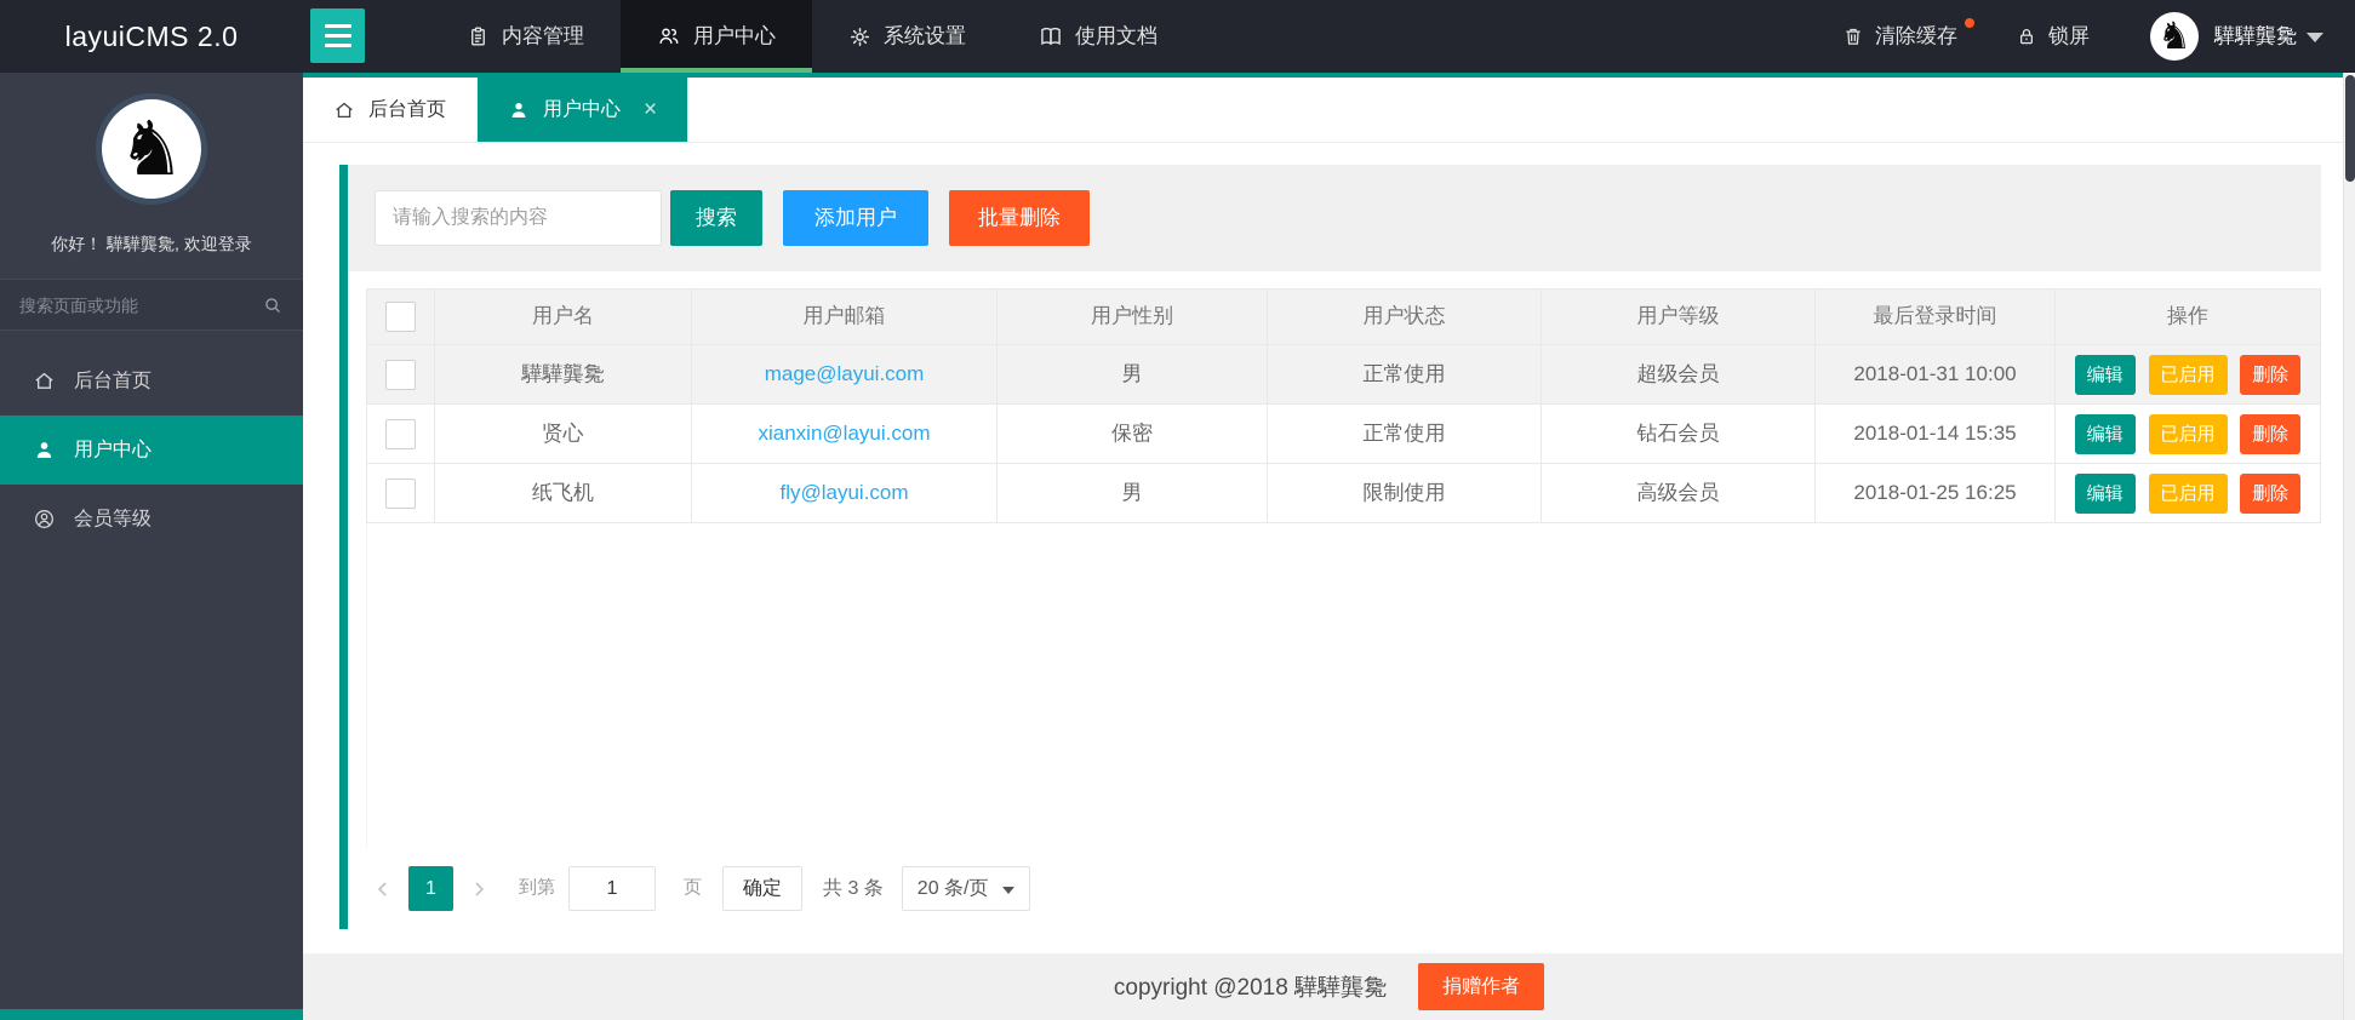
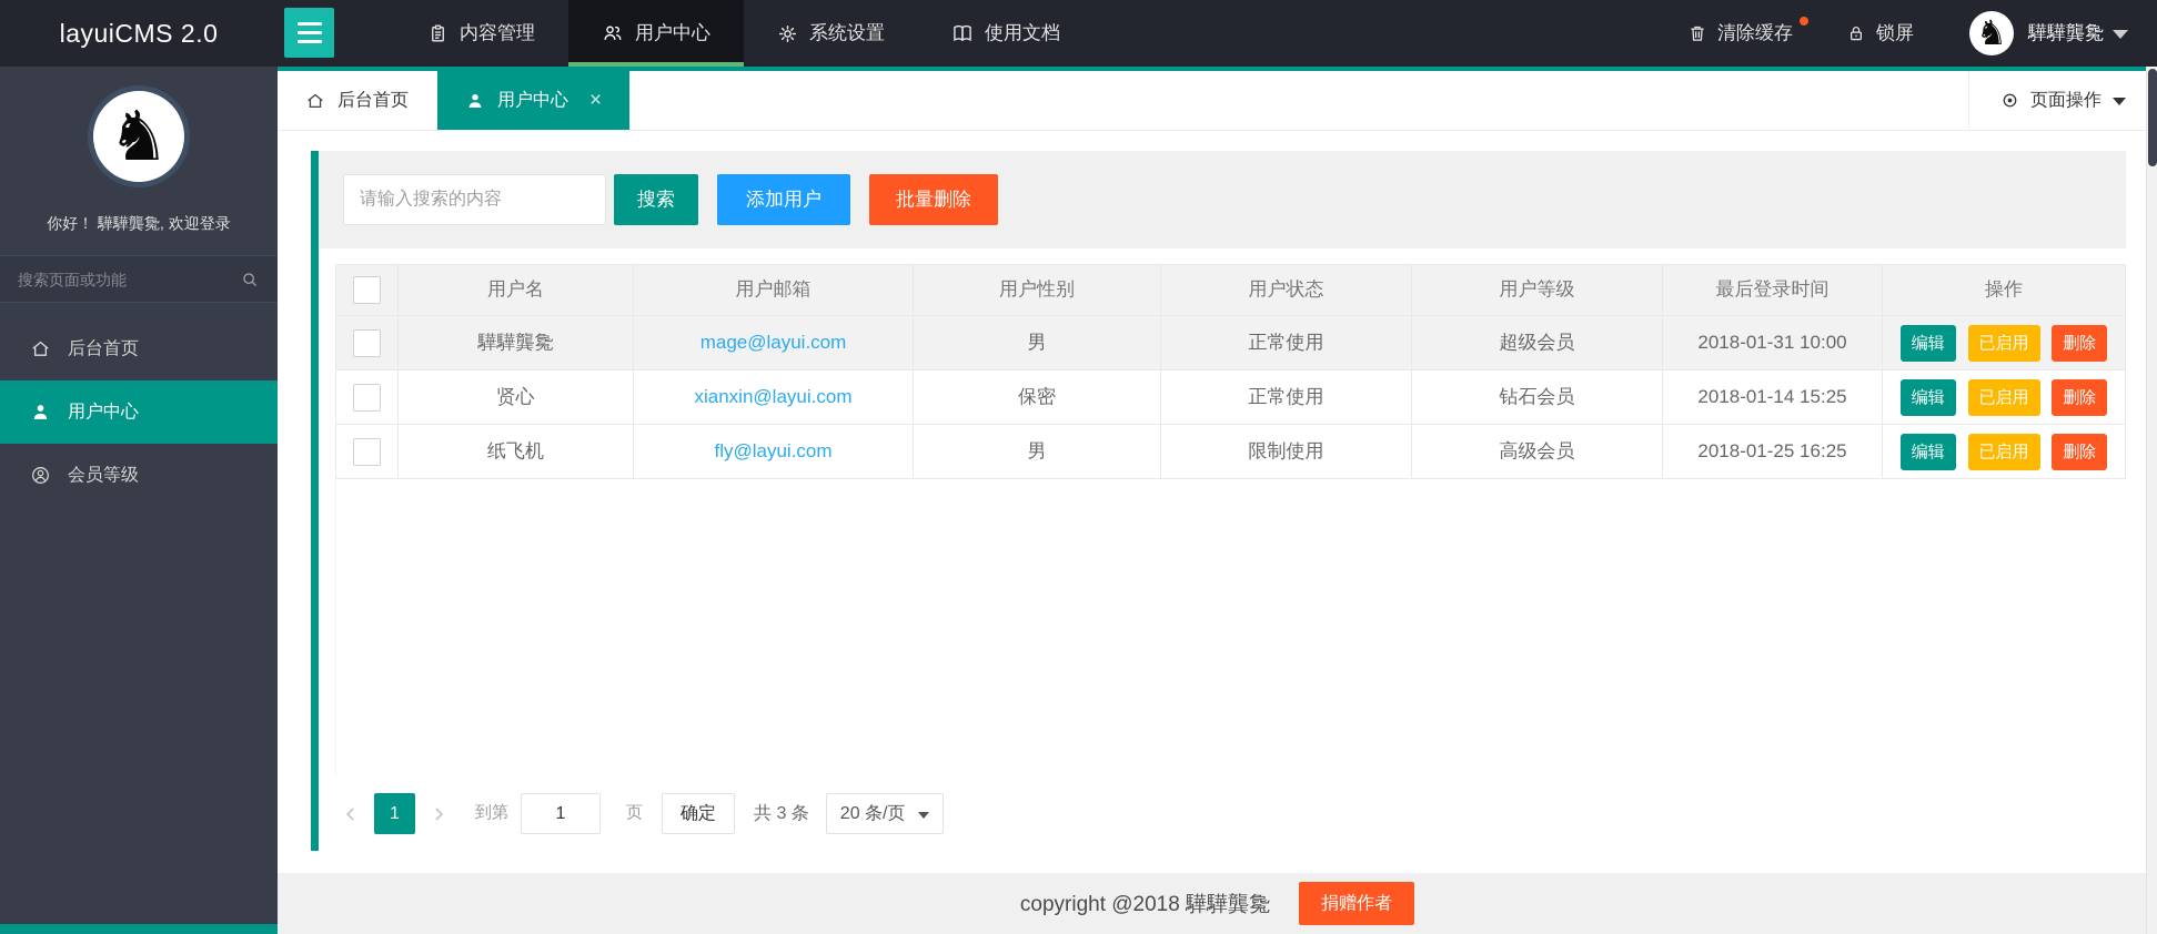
  layuiCMS 2.0
  内容管理
  用户中心
  系统设置
  使用文档
  清除缓存
  锁屏
  ♞
  驊驊龔毚
  ♞
  你好！ 驊驊龔毚, 欢迎登录
  搜索页面或功能
  后台首页
  用户中心
  会员等级
  后台首页
  用户中心
  ×
+ 页面操作
  请输入搜索的内容
  搜索
  添加用户
  批量删除
  	用户名	用户邮箱	用户性别	用户状态	用户等级	最后登录时间	操作
  	驊驊龔毚	mage@layui.com	男	正常使用	超级会员	2018-01-31 10:00	编辑 已启用 删除
- 	贤心	xianxin@layui.com	保密	正常使用	钻石会员	2018-01-14 15:35	编辑 已启用 删除
+ 	贤心	xianxin@layui.com	保密	正常使用	钻石会员	2018-01-14 15:25	编辑 已启用 删除
  	纸飞机	fly@layui.com	男	限制使用	高级会员	2018-01-25 16:25	编辑 已启用 删除
  1
  到第
  1
  页
  确定
  共 3 条
  20 条/页
  copyright @2018 驊驊龔毚
  捐赠作者
